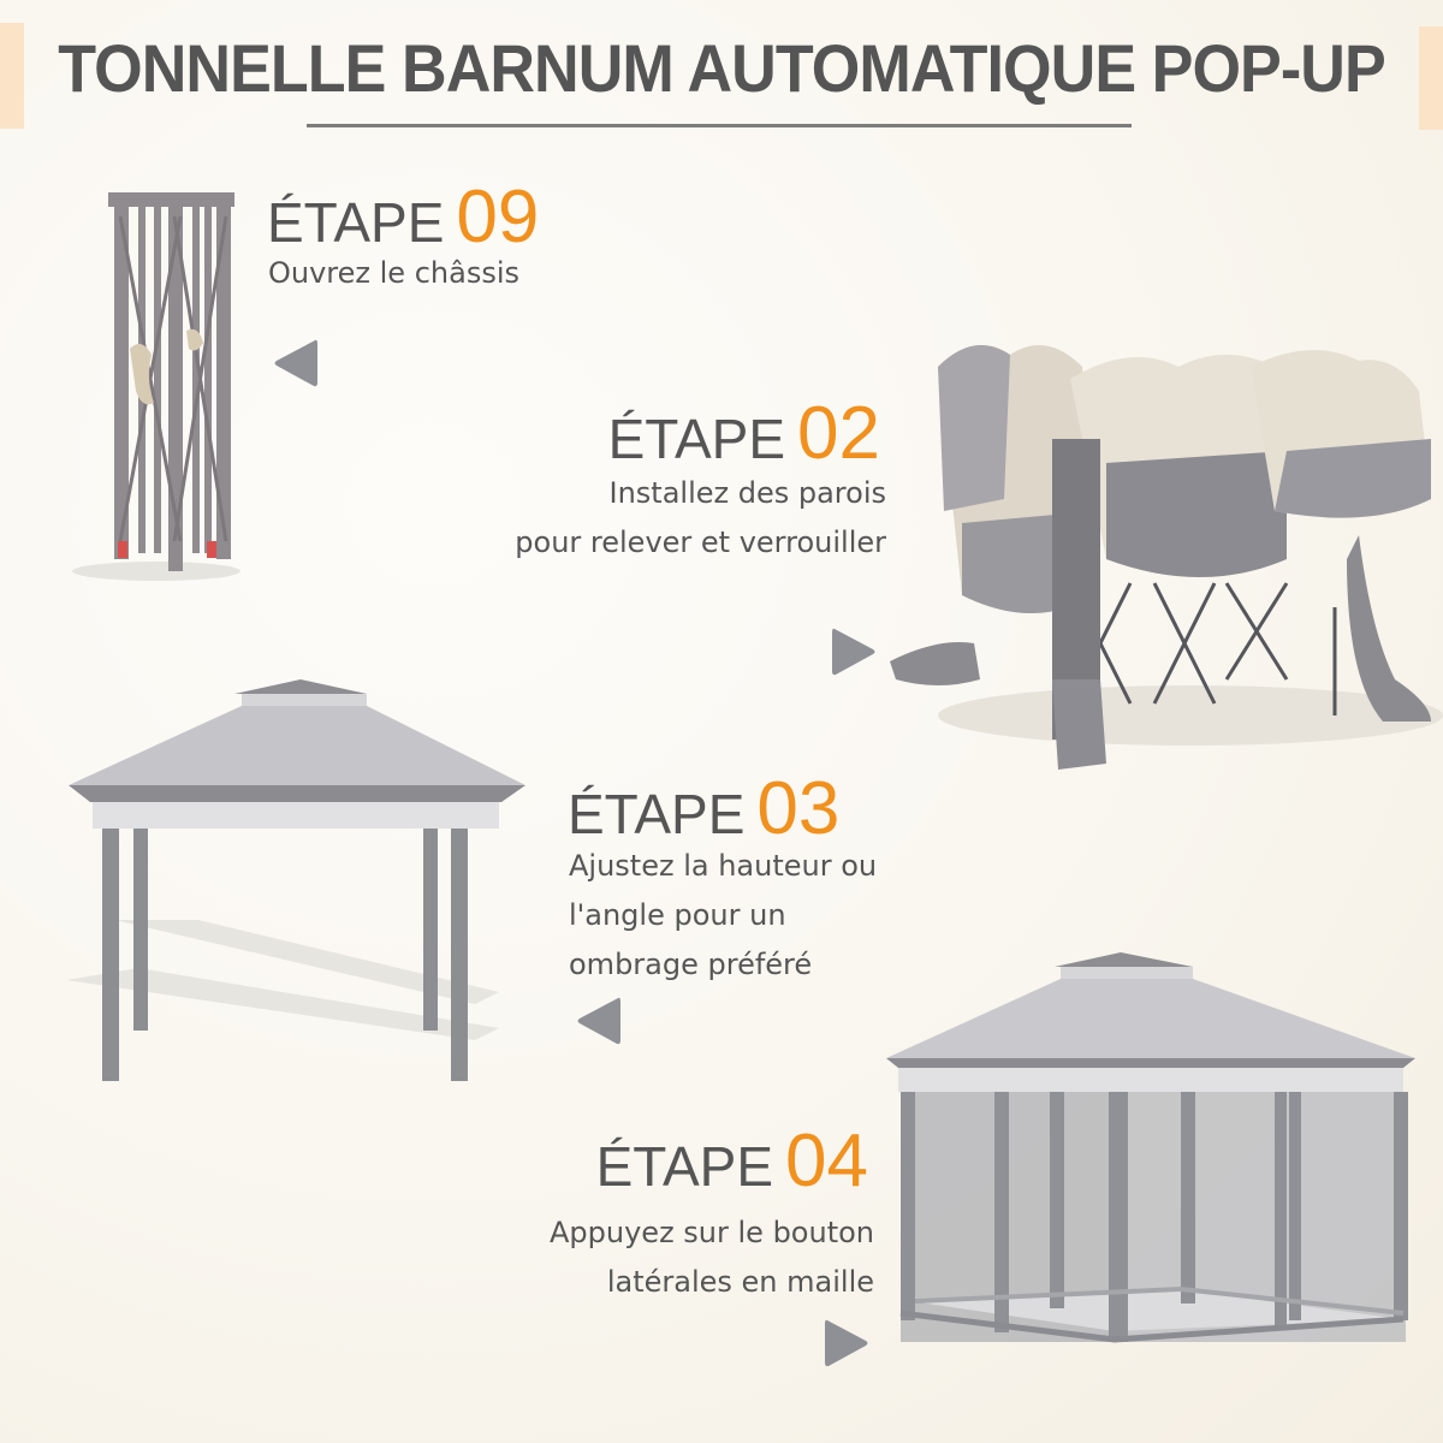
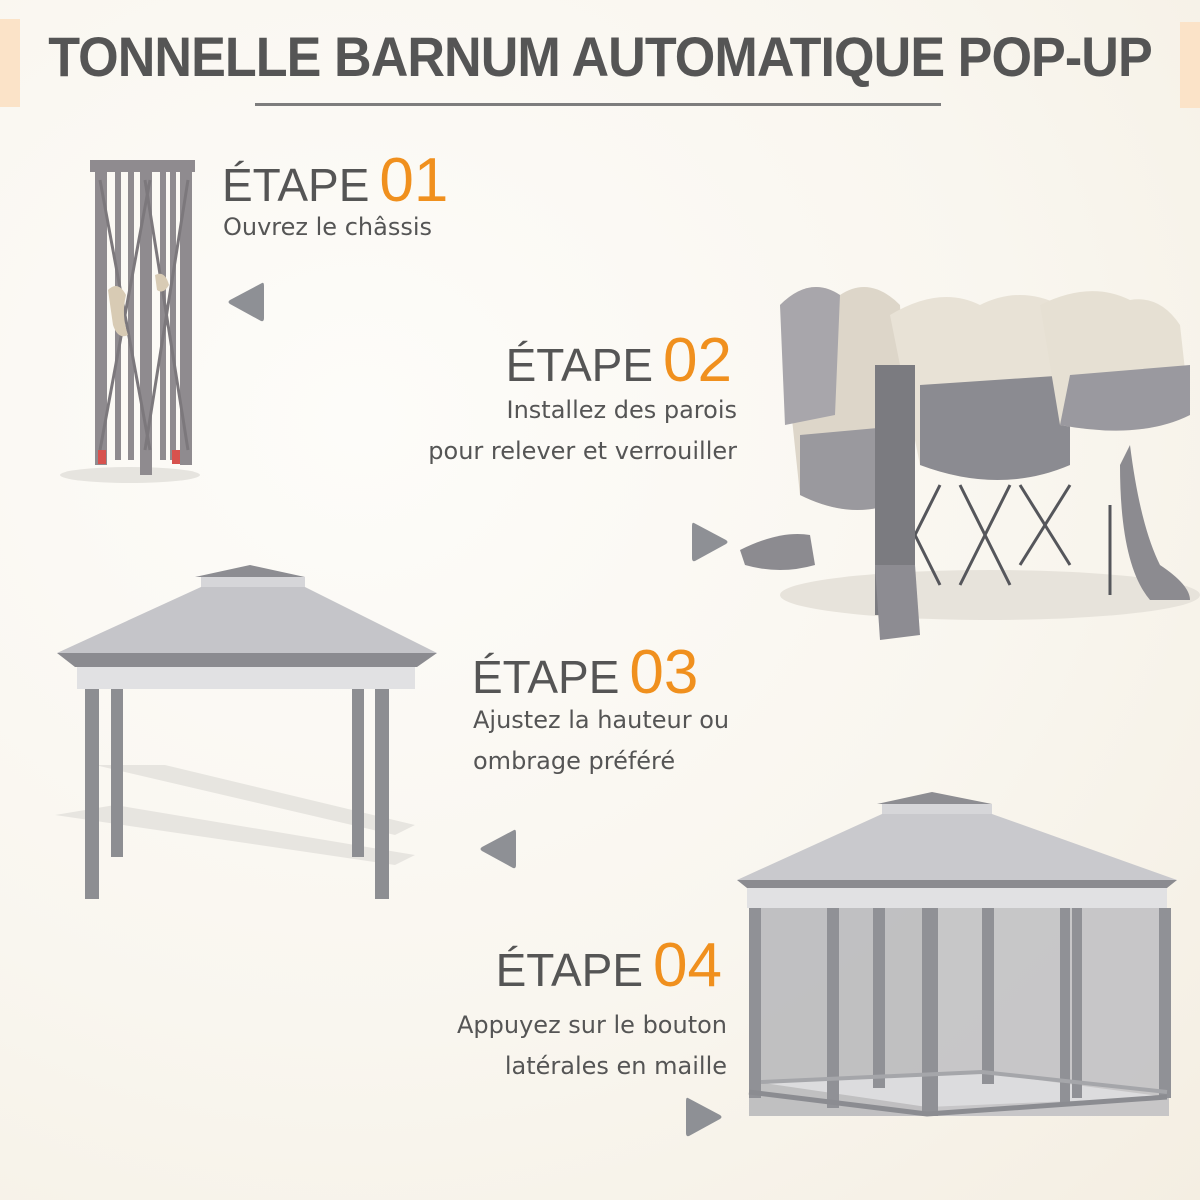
  TONNELLE BARNUM AUTOMATIQUE POP-UP
- ÉTAPE 09
+ ÉTAPE 01
  Ouvrez le châssis
  ÉTAPE 02
  Installez des parois
  pour relever et verrouiller
  ÉTAPE 03
  Ajustez la hauteur ou
- l'angle pour un
  ombrage préféré
  ÉTAPE 04
  Appuyez sur le bouton
  latérales en maille
